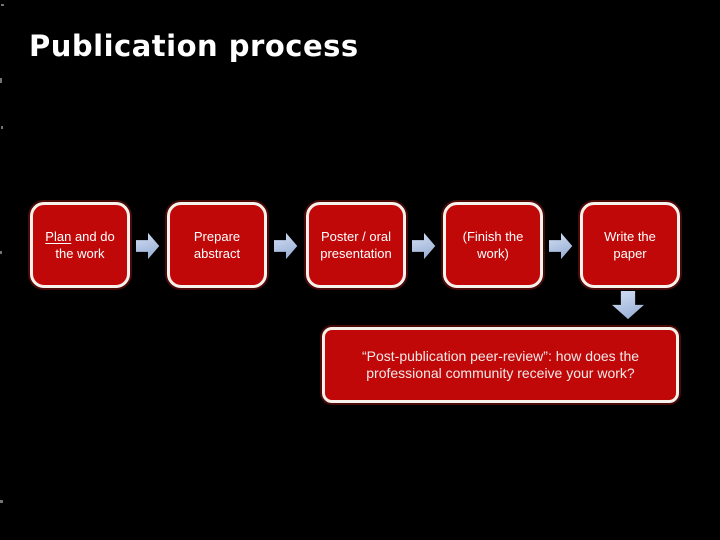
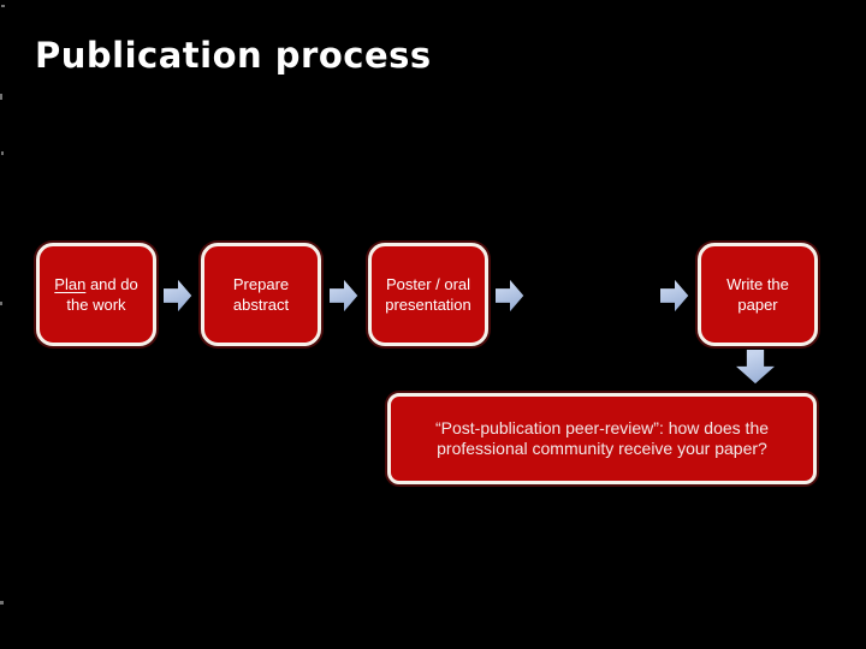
  Publication process
  Plan and do the work
  Prepare abstract
  Poster / oral presentation
- (Finish the work)
  Write the paper
- “Post-publication peer-review”: how does the professional community receive your work?
+ “Post-publication peer-review”: how does the professional community receive your paper?
